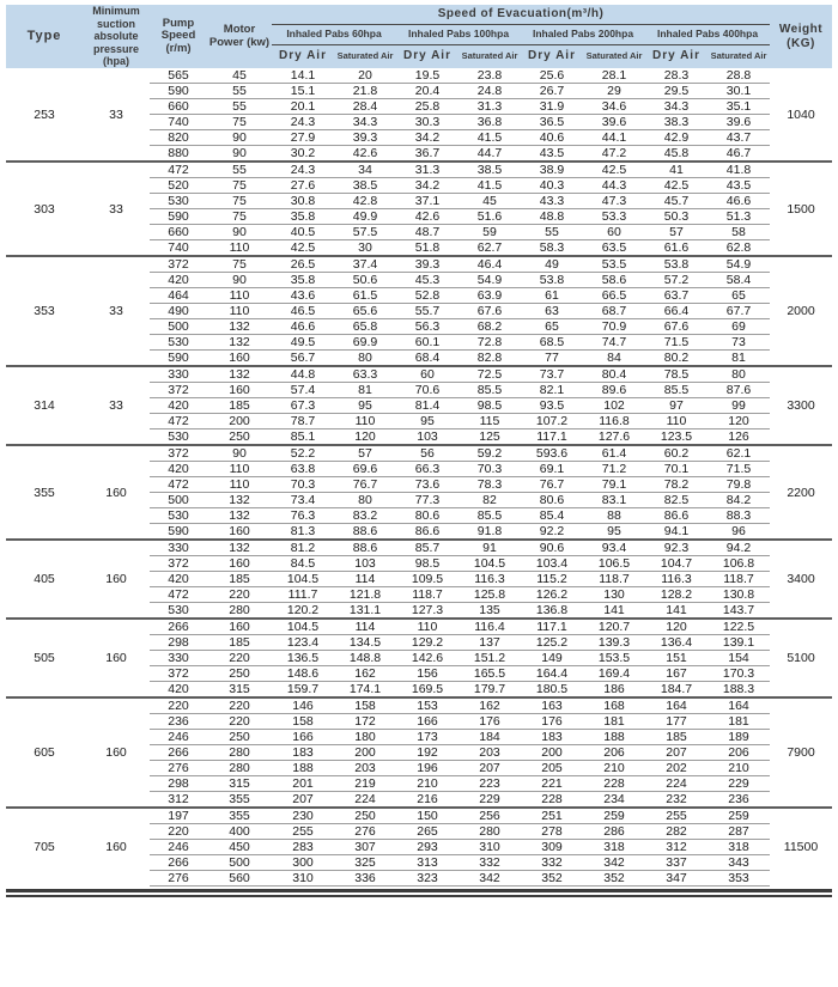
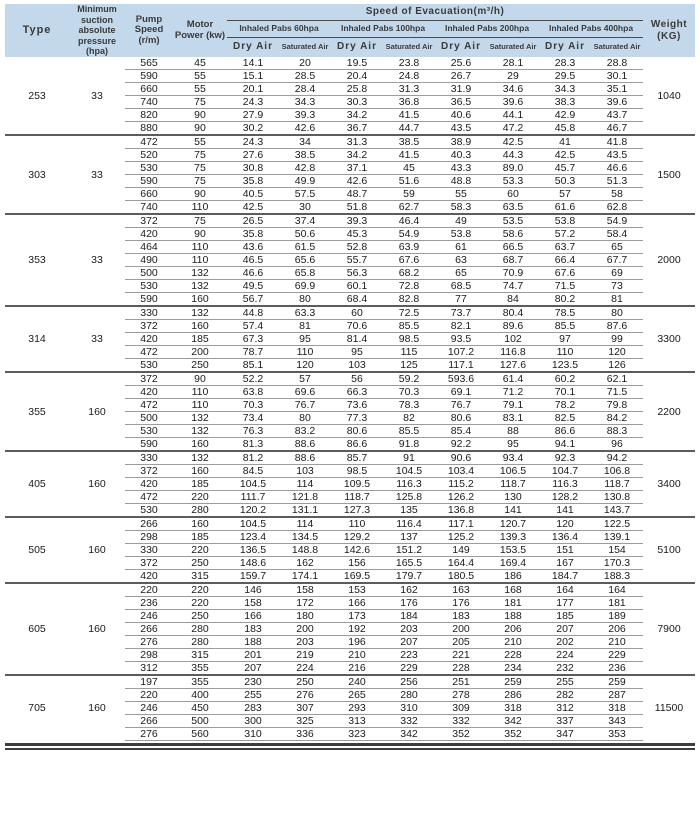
  Type	Minimum suction absolute pressure (hpa)	Pump Speed (r/m)	Motor Power (kw)	Speed of Evacuation(m³/h)	Weight (KG)
  Inhaled Pabs 60hpa	Inhaled Pabs 100hpa	Inhaled Pabs 200hpa	Inhaled Pabs 400hpa
  Dry Air	Saturated Air	Dry Air	Saturated Air	Dry Air	Saturated Air	Dry Air	Saturated Air
  253	33	565	45	14.1	20	19.5	23.8	25.6	28.1	28.3	28.8	1040
- 590	55	15.1	21.8	20.4	24.8	26.7	29	29.5	30.1
+ 590	55	15.1	28.5	20.4	24.8	26.7	29	29.5	30.1
  660	55	20.1	28.4	25.8	31.3	31.9	34.6	34.3	35.1
  740	75	24.3	34.3	30.3	36.8	36.5	39.6	38.3	39.6
  820	90	27.9	39.3	34.2	41.5	40.6	44.1	42.9	43.7
  880	90	30.2	42.6	36.7	44.7	43.5	47.2	45.8	46.7
  303	33	472	55	24.3	34	31.3	38.5	38.9	42.5	41	41.8	1500
  520	75	27.6	38.5	34.2	41.5	40.3	44.3	42.5	43.5
- 530	75	30.8	42.8	37.1	45	43.3	47.3	45.7	46.6
+ 530	75	30.8	42.8	37.1	45	43.3	89.0	45.7	46.6
  590	75	35.8	49.9	42.6	51.6	48.8	53.3	50.3	51.3
  660	90	40.5	57.5	48.7	59	55	60	57	58
  740	110	42.5	30	51.8	62.7	58.3	63.5	61.6	62.8
  353	33	372	75	26.5	37.4	39.3	46.4	49	53.5	53.8	54.9	2000
  420	90	35.8	50.6	45.3	54.9	53.8	58.6	57.2	58.4
  464	110	43.6	61.5	52.8	63.9	61	66.5	63.7	65
  490	110	46.5	65.6	55.7	67.6	63	68.7	66.4	67.7
  500	132	46.6	65.8	56.3	68.2	65	70.9	67.6	69
  530	132	49.5	69.9	60.1	72.8	68.5	74.7	71.5	73
  590	160	56.7	80	68.4	82.8	77	84	80.2	81
  314	33	330	132	44.8	63.3	60	72.5	73.7	80.4	78.5	80	3300
  372	160	57.4	81	70.6	85.5	82.1	89.6	85.5	87.6
  420	185	67.3	95	81.4	98.5	93.5	102	97	99
  472	200	78.7	110	95	115	107.2	116.8	110	120
  530	250	85.1	120	103	125	117.1	127.6	123.5	126
  355	160	372	90	52.2	57	56	59.2	593.6	61.4	60.2	62.1	2200
  420	110	63.8	69.6	66.3	70.3	69.1	71.2	70.1	71.5
  472	110	70.3	76.7	73.6	78.3	76.7	79.1	78.2	79.8
  500	132	73.4	80	77.3	82	80.6	83.1	82.5	84.2
  530	132	76.3	83.2	80.6	85.5	85.4	88	86.6	88.3
  590	160	81.3	88.6	86.6	91.8	92.2	95	94.1	96
  405	160	330	132	81.2	88.6	85.7	91	90.6	93.4	92.3	94.2	3400
  372	160	84.5	103	98.5	104.5	103.4	106.5	104.7	106.8
  420	185	104.5	114	109.5	116.3	115.2	118.7	116.3	118.7
  472	220	111.7	121.8	118.7	125.8	126.2	130	128.2	130.8
  530	280	120.2	131.1	127.3	135	136.8	141	141	143.7
  505	160	266	160	104.5	114	110	116.4	117.1	120.7	120	122.5	5100
  298	185	123.4	134.5	129.2	137	125.2	139.3	136.4	139.1
  330	220	136.5	148.8	142.6	151.2	149	153.5	151	154
  372	250	148.6	162	156	165.5	164.4	169.4	167	170.3
  420	315	159.7	174.1	169.5	179.7	180.5	186	184.7	188.3
  605	160	220	220	146	158	153	162	163	168	164	164	7900
  236	220	158	172	166	176	176	181	177	181
  246	250	166	180	173	184	183	188	185	189
  266	280	183	200	192	203	200	206	207	206
  276	280	188	203	196	207	205	210	202	210
  298	315	201	219	210	223	221	228	224	229
  312	355	207	224	216	229	228	234	232	236
- 705	160	197	355	230	250	150	256	251	259	255	259	11500
+ 705	160	197	355	230	250	240	256	251	259	255	259	11500
  220	400	255	276	265	280	278	286	282	287
  246	450	283	307	293	310	309	318	312	318
  266	500	300	325	313	332	332	342	337	343
  276	560	310	336	323	342	352	352	347	353
